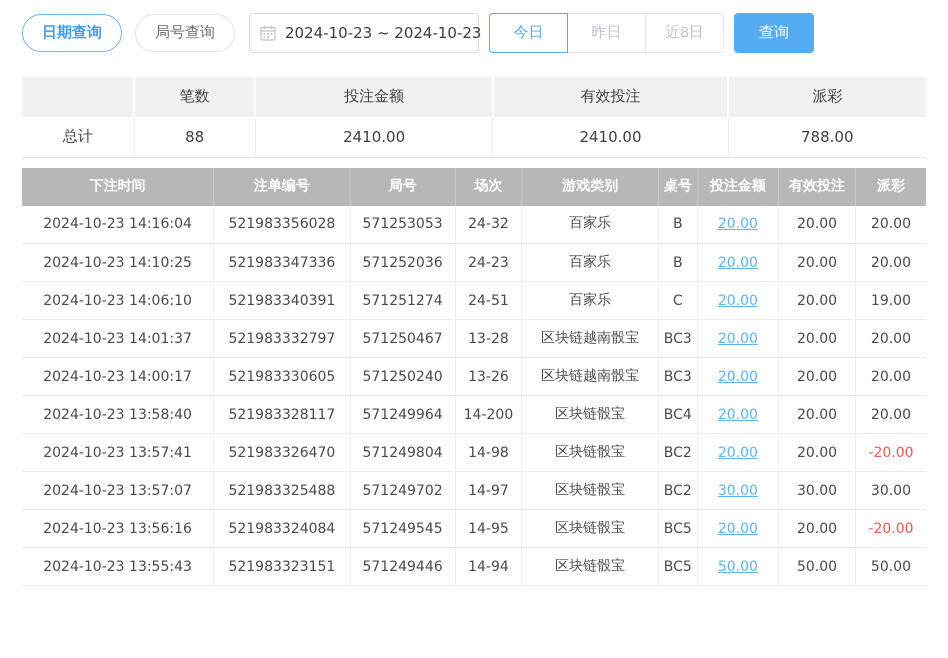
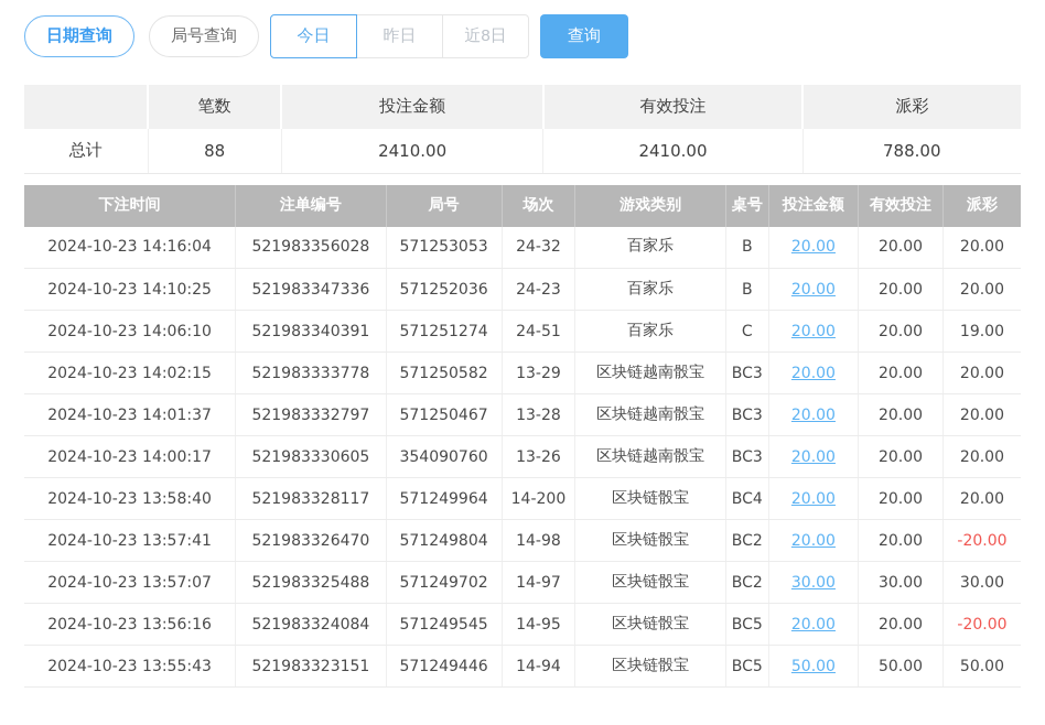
  日期查询
  局号查询
- 2024-10-23 ~ 2024-10-23
  今日
  昨日
  近8日
  查询
  	笔数	投注金额	有效投注	派彩
  总计	88	2410.00	2410.00	788.00
  下注时间	注单编号	局号	场次	游戏类别	桌号	投注金额	有效投注	派彩
  2024-10-23 14:16:04	521983356028	571253053	24-32	百家乐	B	20.00	20.00	20.00
  2024-10-23 14:10:25	521983347336	571252036	24-23	百家乐	B	20.00	20.00	20.00
  2024-10-23 14:06:10	521983340391	571251274	24-51	百家乐	C	20.00	20.00	19.00
+ 2024-10-23 14:02:15	521983333778	571250582	13-29	区块链越南骰宝	BC3	20.00	20.00	20.00
  2024-10-23 14:01:37	521983332797	571250467	13-28	区块链越南骰宝	BC3	20.00	20.00	20.00
- 2024-10-23 14:00:17	521983330605	571250240	13-26	区块链越南骰宝	BC3	20.00	20.00	20.00
+ 2024-10-23 14:00:17	521983330605	354090760	13-26	区块链越南骰宝	BC3	20.00	20.00	20.00
  2024-10-23 13:58:40	521983328117	571249964	14-200	区块链骰宝	BC4	20.00	20.00	20.00
  2024-10-23 13:57:41	521983326470	571249804	14-98	区块链骰宝	BC2	20.00	20.00	-20.00
  2024-10-23 13:57:07	521983325488	571249702	14-97	区块链骰宝	BC2	30.00	30.00	30.00
  2024-10-23 13:56:16	521983324084	571249545	14-95	区块链骰宝	BC5	20.00	20.00	-20.00
  2024-10-23 13:55:43	521983323151	571249446	14-94	区块链骰宝	BC5	50.00	50.00	50.00
